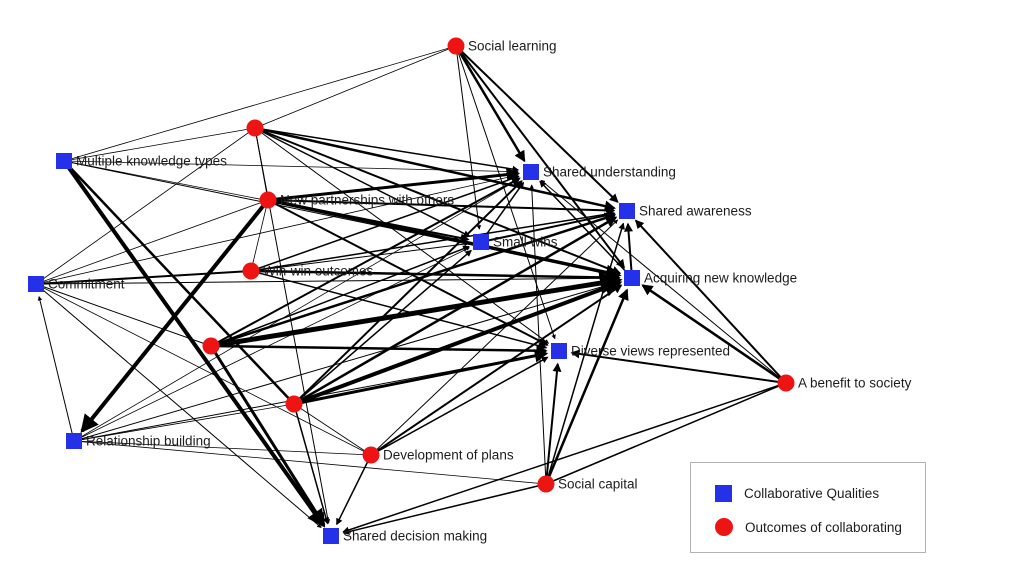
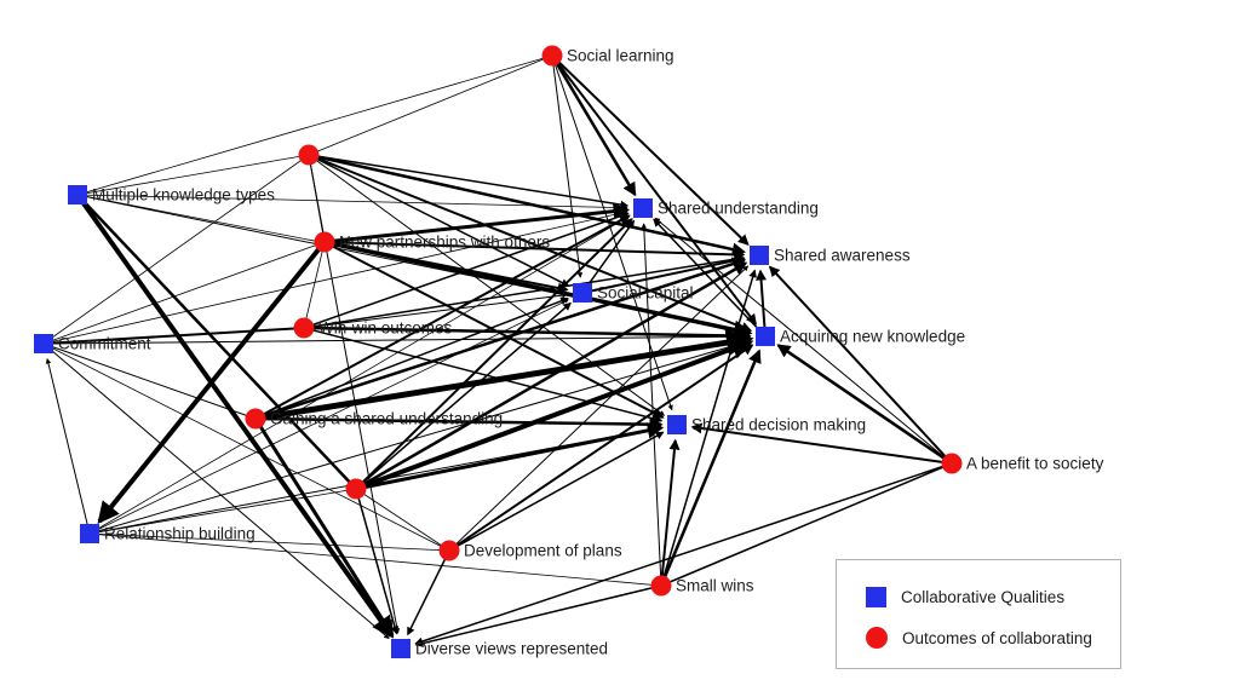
  Social learning
  Multiple knowledge types
  New partnerships with others
  Shared understanding
  Shared awareness
- Small wins
+ Social capital
  Win-win outcomes
  Commitment
  Acquiring new knowledge
+ Gaining a shared understanding
- Diverse views represented
+ Shared decision making
  A benefit to society
  Relationship building
  Development of plans
- Social capital
+ Small wins
- Shared decision making
+ Diverse views represented
  Collaborative Qualities
  Outcomes of collaborating
